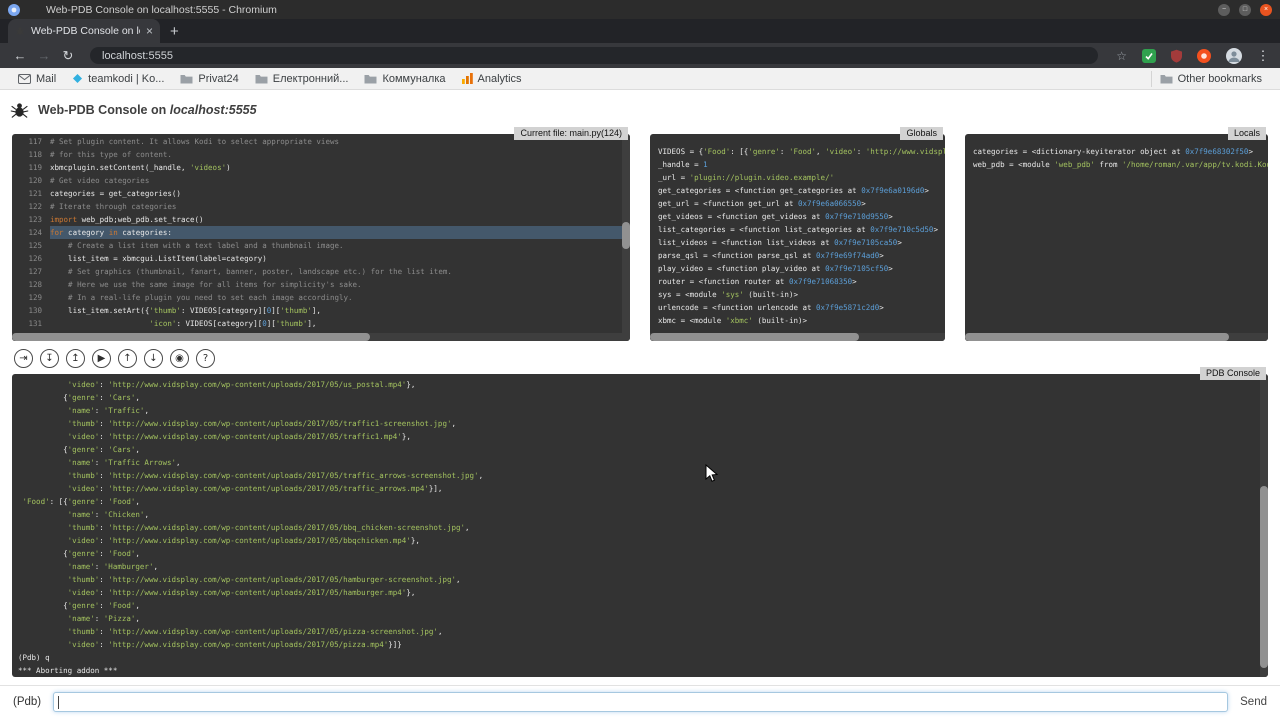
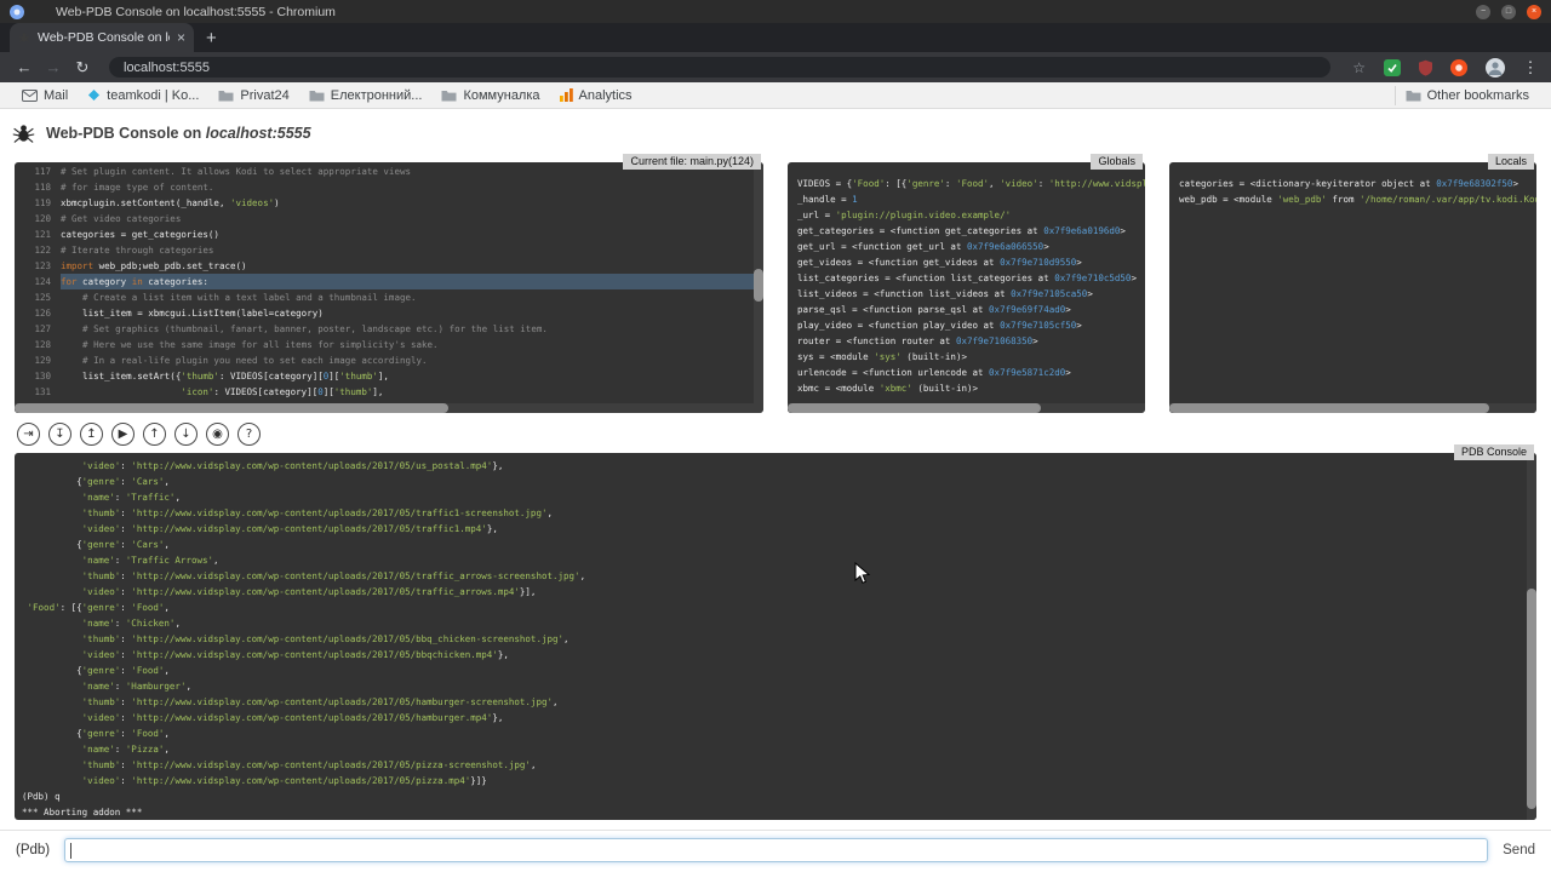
  Web-PDB Console on localhost:5555 - Chromium
  Web-PDB Console on l
  ×
  +
  ←
  →
  ↻
  localhost:5555
  ☆
  ⋮
  Mail
  teamkodi | Ko...
  Privat24
  Електронний...
  Коммуналка
  Analytics
  Other bookmarks
  Web-PDB Console on localhost:5555
  Current file: main.py(124)
  117
  # Set plugin content. It allows Kodi to select appropriate views
  118
- # for this type of content.
+ # for image type of content.
  119
  xbmcplugin.setContent(_handle, 'videos')
  120
  # Get video categories
  121
  categories = get_categories()
  122
  # Iterate through categories
  123
  import web_pdb;web_pdb.set_trace()
  124
  for category in categories:
  125
  # Create a list item with a text label and a thumbnail image.
  126
  list_item = xbmcgui.ListItem(label=category)
  127
  # Set graphics (thumbnail, fanart, banner, poster, landscape etc.) for the list item.
  128
  # Here we use the same image for all items for simplicity's sake.
  129
  # In a real-life plugin you need to set each image accordingly.
  130
  list_item.setArt({'thumb': VIDEOS[category][0]['thumb'],
  131
  'icon': VIDEOS[category][0]['thumb'],
  Globals
  VIDEOS = {'Food': [{'genre': 'Food', 'video': 'http://www.vidspl
  _handle = 1
  _url = 'plugin://plugin.video.example/'
  get_categories = <function get_categories at 0x7f9e6a0196d0>
  get_url = <function get_url at 0x7f9e6a066550>
  get_videos = <function get_videos at 0x7f9e710d9550>
  list_categories = <function list_categories at 0x7f9e710c5d50>
  list_videos = <function list_videos at 0x7f9e7105ca50>
  parse_qsl = <function parse_qsl at 0x7f9e69f74ad0>
  play_video = <function play_video at 0x7f9e7105cf50>
  router = <function router at 0x7f9e71068350>
  sys = <module 'sys' (built-in)>
  urlencode = <function urlencode at 0x7f9e5871c2d0>
  xbmc = <module 'xbmc' (built-in)>
  Locals
  categories = <dictionary-keyiterator object at 0x7f9e68302f50>
  web_pdb = <module 'web_pdb' from '/home/roman/.var/app/tv.kodi.Ko
  ⇥
  ↧
  ↥
  ▶
  ↑
  ↓
  ◉
  ?
  PDB Console
  'video': 'http://www.vidsplay.com/wp-content/uploads/2017/05/us_postal.mp4'},
  {'genre': 'Cars',
  'name': 'Traffic',
  'thumb': 'http://www.vidsplay.com/wp-content/uploads/2017/05/traffic1-screenshot.jpg',
  'video': 'http://www.vidsplay.com/wp-content/uploads/2017/05/traffic1.mp4'},
  {'genre': 'Cars',
  'name': 'Traffic Arrows',
  'thumb': 'http://www.vidsplay.com/wp-content/uploads/2017/05/traffic_arrows-screenshot.jpg',
  'video': 'http://www.vidsplay.com/wp-content/uploads/2017/05/traffic_arrows.mp4'}],
  'Food': [{'genre': 'Food',
  'name': 'Chicken',
  'thumb': 'http://www.vidsplay.com/wp-content/uploads/2017/05/bbq_chicken-screenshot.jpg',
  'video': 'http://www.vidsplay.com/wp-content/uploads/2017/05/bbqchicken.mp4'},
  {'genre': 'Food',
  'name': 'Hamburger',
  'thumb': 'http://www.vidsplay.com/wp-content/uploads/2017/05/hamburger-screenshot.jpg',
  'video': 'http://www.vidsplay.com/wp-content/uploads/2017/05/hamburger.mp4'},
  {'genre': 'Food',
  'name': 'Pizza',
  'thumb': 'http://www.vidsplay.com/wp-content/uploads/2017/05/pizza-screenshot.jpg',
  'video': 'http://www.vidsplay.com/wp-content/uploads/2017/05/pizza.mp4'}]}
  (Pdb) q
  *** Aborting addon ***
  (Pdb)
  Send
